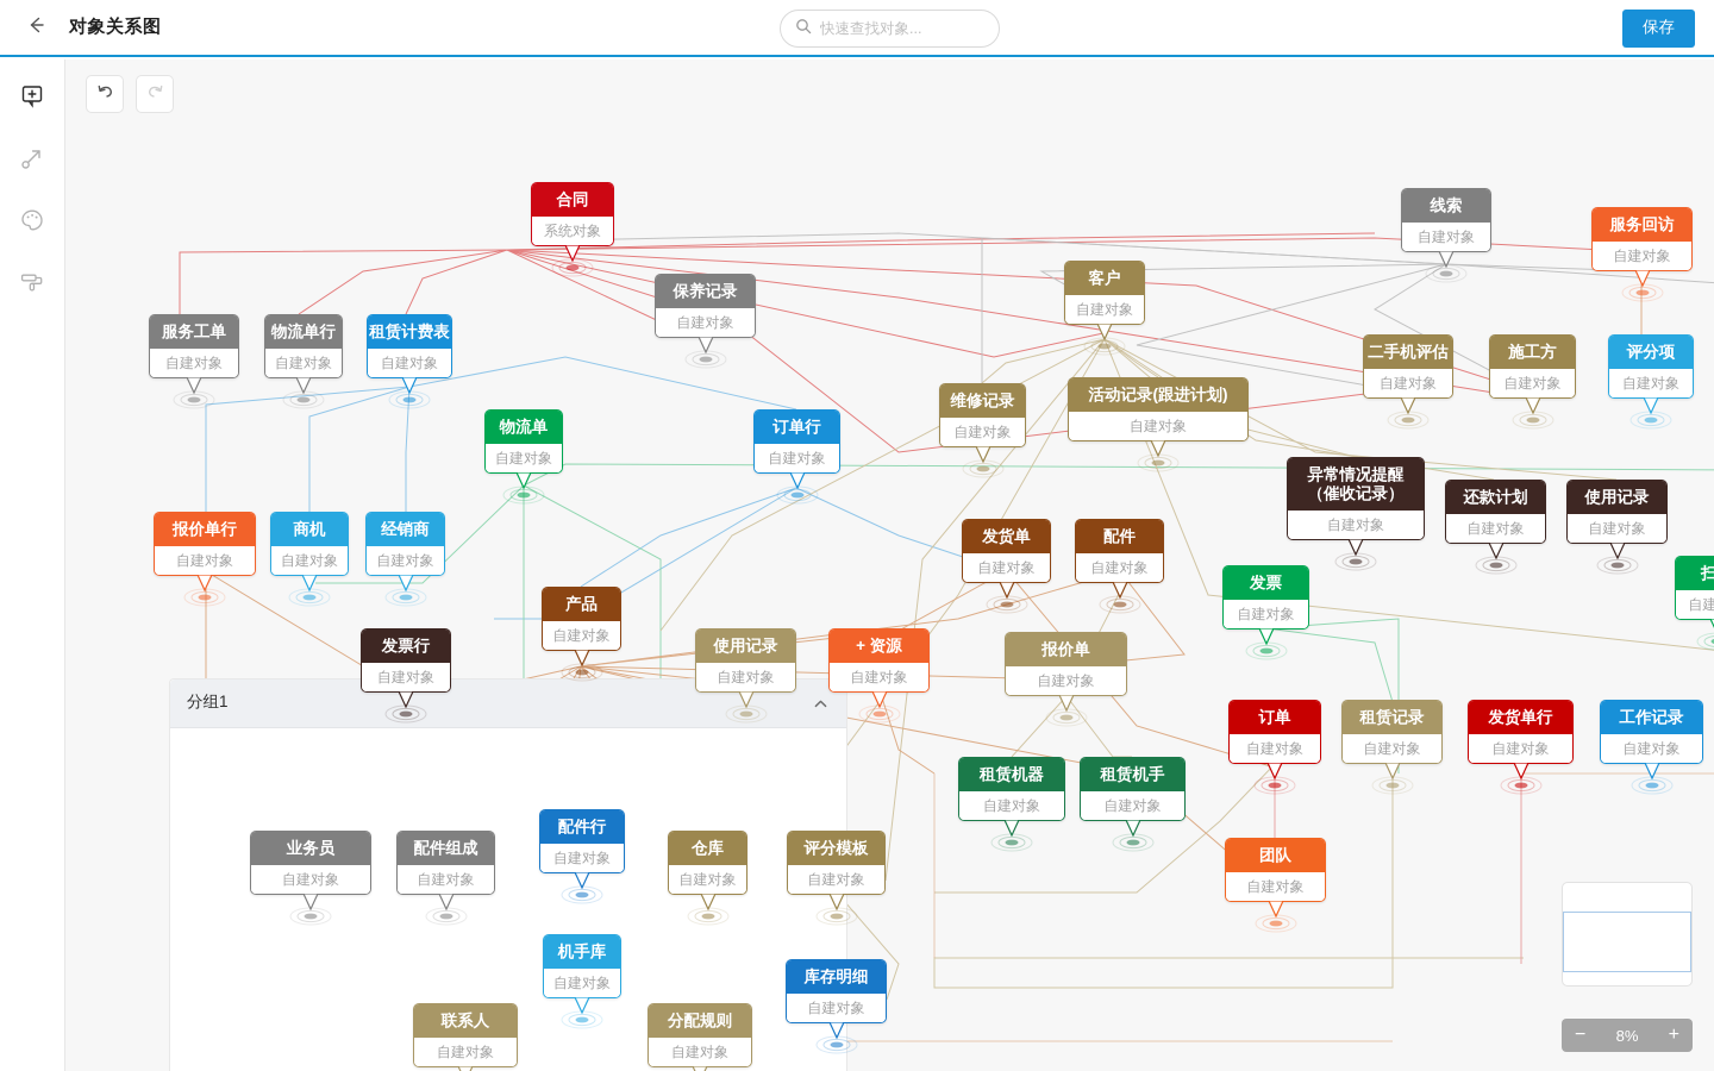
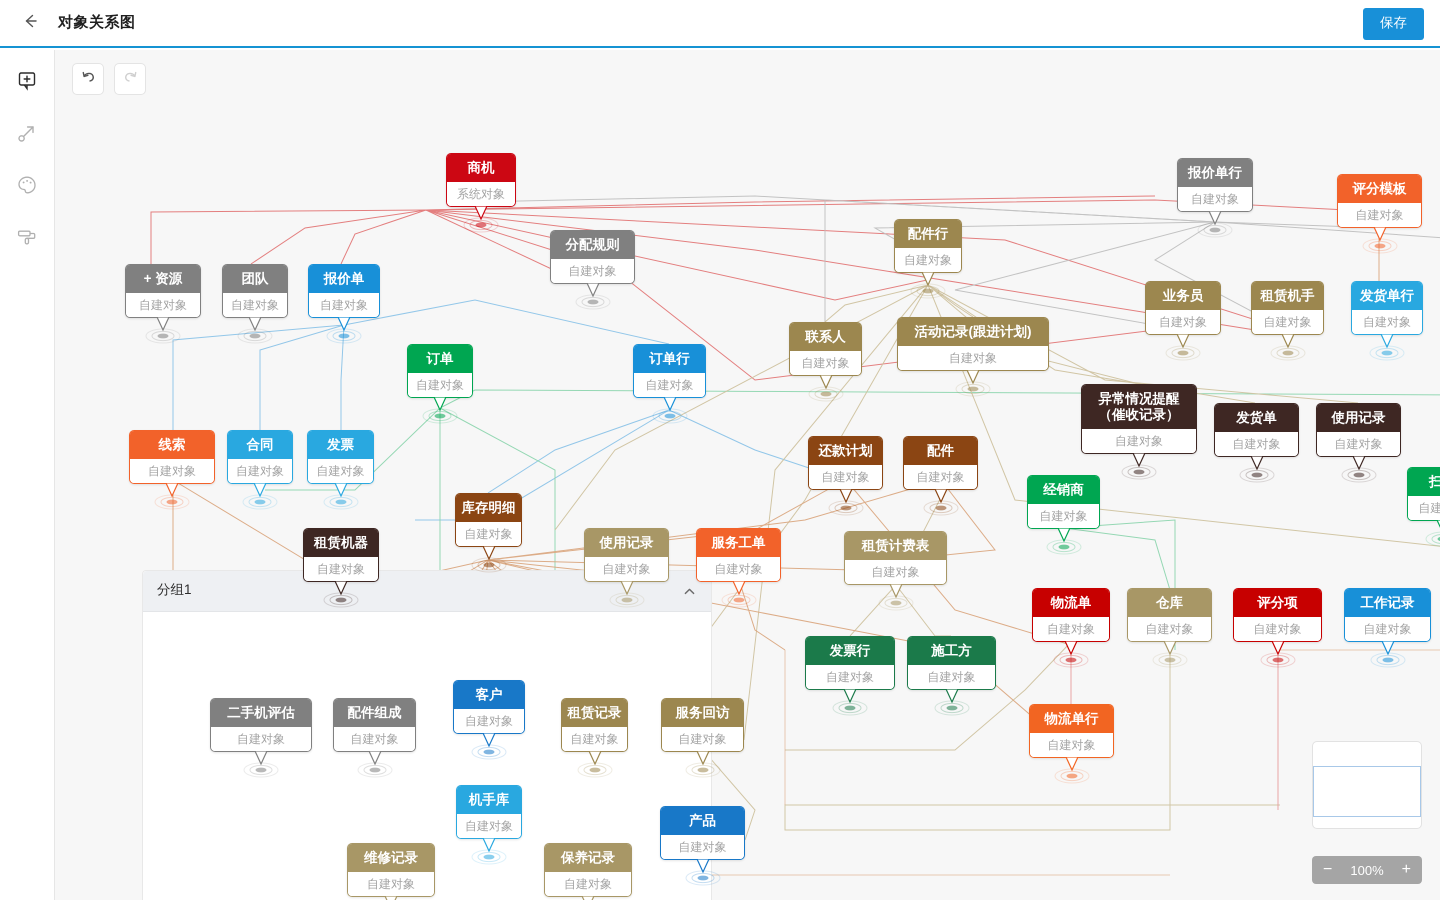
  对象关系图
- 快速查找对象...
  保存
  分组1
- 合同
+ 商机
  系统对象
- 服务工单
+ + 资源
  自建对象
- 物流单行
+ 团队
  自建对象
- 租赁计费表
+ 报价单
  自建对象
- 保养记录
+ 分配规则
  自建对象
- 线索
+ 报价单行
  自建对象
- 服务回访
+ 评分模板
  自建对象
- 客户
+ 配件行
  自建对象
- 二手机评估
+ 业务员
  自建对象
- 施工方
+ 租赁机手
  自建对象
- 评分项
+ 发货单行
  自建对象
- 维修记录
+ 联系人
  自建对象
  活动记录(跟进计划)
  自建对象
- 物流单
+ 订单
  自建对象
  订单行
  自建对象
  异常情况提醒
  （催收记录）
  自建对象
- 还款计划
+ 发货单
  自建对象
  使用记录
  自建对象
- 报价单行
+ 线索
  自建对象
- 商机
+ 合同
  自建对象
- 经销商
+ 发票
  自建对象
- 发货单
+ 还款计划
  自建对象
  配件
  自建对象
- 发票
+ 经销商
  自建对象
- 产品
+ 库存明细
  自建对象
  使用记录
  自建对象
- + 资源
+ 服务工单
  自建对象
- 发票行
+ 租赁机器
  自建对象
- 报价单
+ 租赁计费表
  自建对象
- 订单
+ 物流单
  自建对象
- 租赁记录
+ 仓库
  自建对象
- 发货单行
+ 评分项
  自建对象
  工作记录
  自建对象
- 租赁机器
+ 发票行
  自建对象
- 租赁机手
+ 施工方
  自建对象
- 团队
+ 物流单行
  自建对象
- 业务员
+ 二手机评估
  自建对象
  配件组成
  自建对象
- 配件行
+ 客户
  自建对象
- 仓库
+ 租赁记录
  自建对象
- 评分模板
+ 服务回访
  自建对象
  机手库
  自建对象
- 库存明细
+ 产品
  自建对象
- 联系人
+ 维修记录
  自建对象
- 分配规则
+ 保养记录
  自建对象
  −
- 8%
+ 100%
  +
